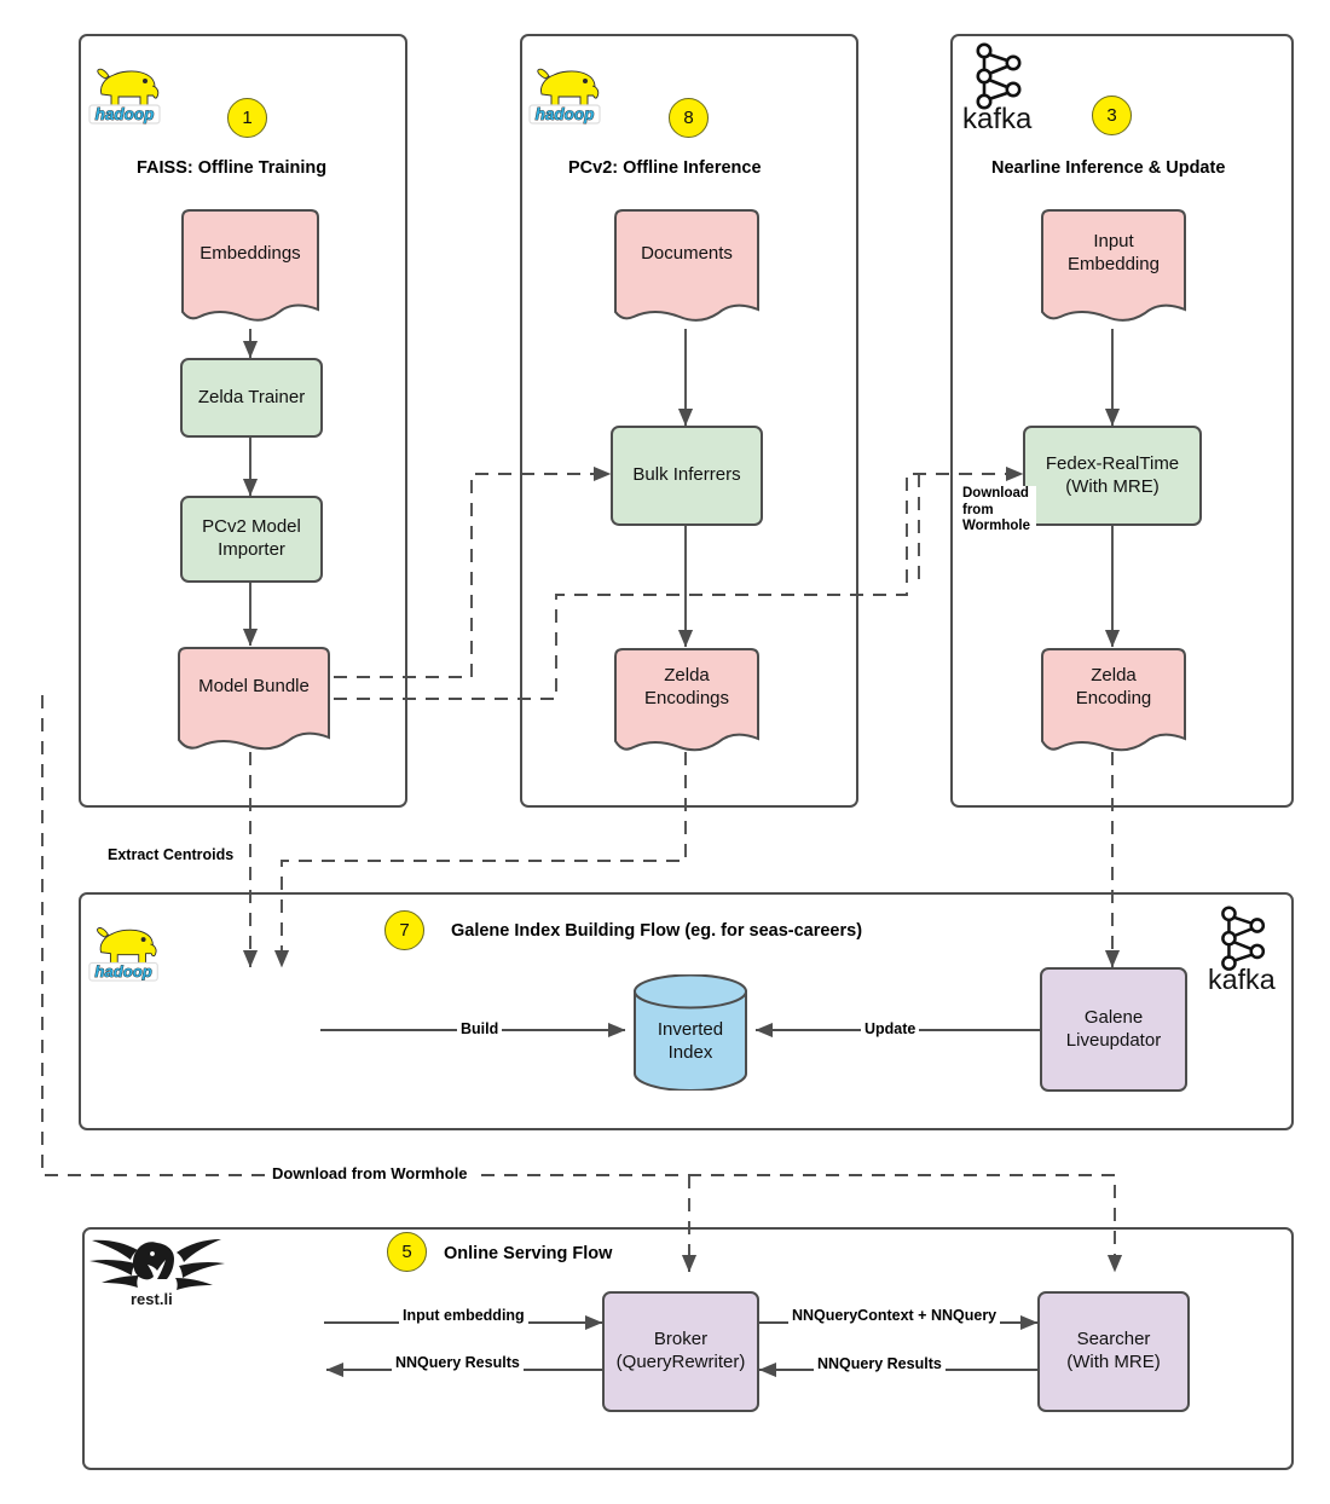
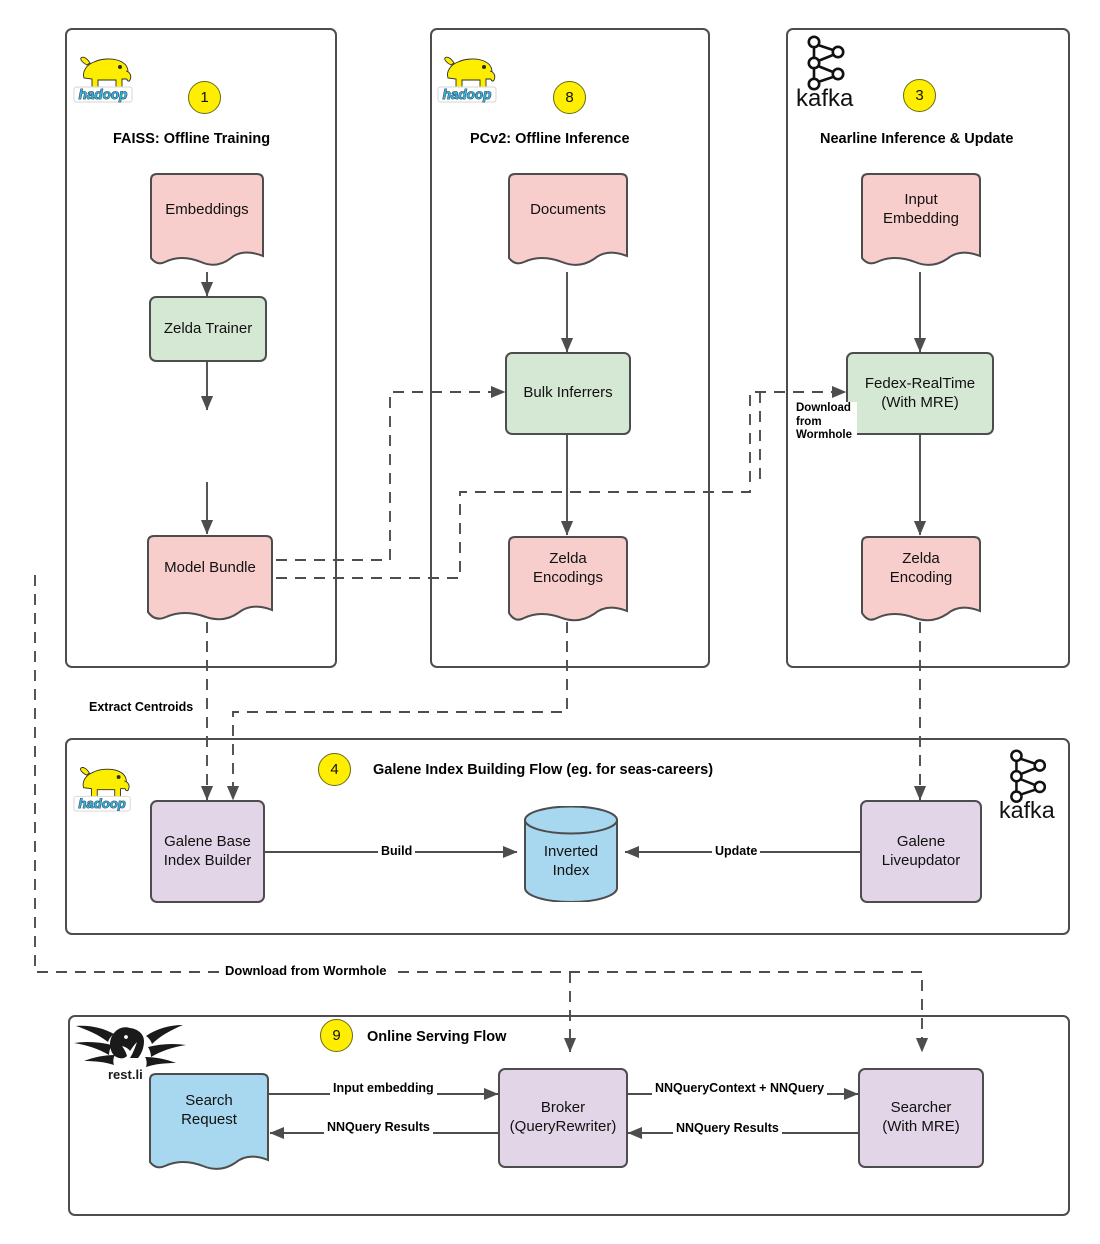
  hadoop
  1
  FAISS: Offline Training
  Embeddings
  Zelda Trainer
- PCv2 Model
- Importer
  Model Bundle
  hadoop
  8
  PCv2: Offline Inference
  Documents
  Bulk Inferrers
  Zelda
  Encodings
  kafka
  3
  Nearline Inference & Update
  Input
  Embedding
  Fedex-RealTime
  (With MRE)
  Download
  from
  Wormhole
  Zelda
  Encoding
  Extract Centroids
  hadoop
  kafka
- 7
+ 4
  Galene Index Building Flow (eg. for seas-careers)
+ Galene Base
+ Index Builder
  Build
  Inverted
  Index
  Update
  Galene
  Liveupdator
  Download from Wormhole
  rest.li
- 5
+ 9
  Online Serving Flow
+ Search
+ Request
  Input embedding
  NNQuery Results
  Broker
  (QueryRewriter)
  NNQueryContext + NNQuery
  NNQuery Results
  Searcher
  (With MRE)
